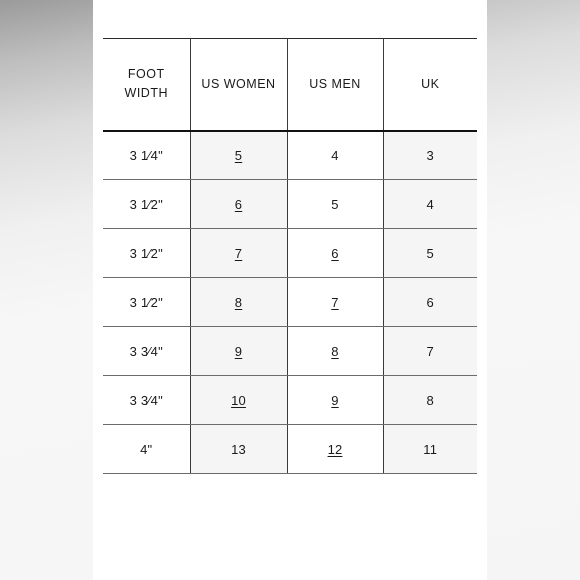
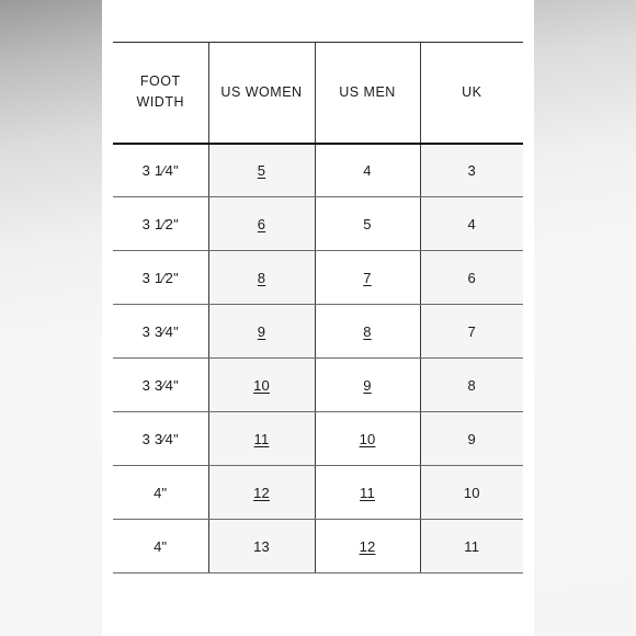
  FOOT WIDTH	US WOMEN	US MEN	UK
  3 1⁄4"	5	4	3
  3 1⁄2"	6	5	4
- 3 1⁄2"	7	6	5
  3 1⁄2"	8	7	6
  3 3⁄4"	9	8	7
  3 3⁄4"	10	9	8
+ 3 3⁄4"	11	10	9
+ 4"	12	11	10
  4"	13	12	11
